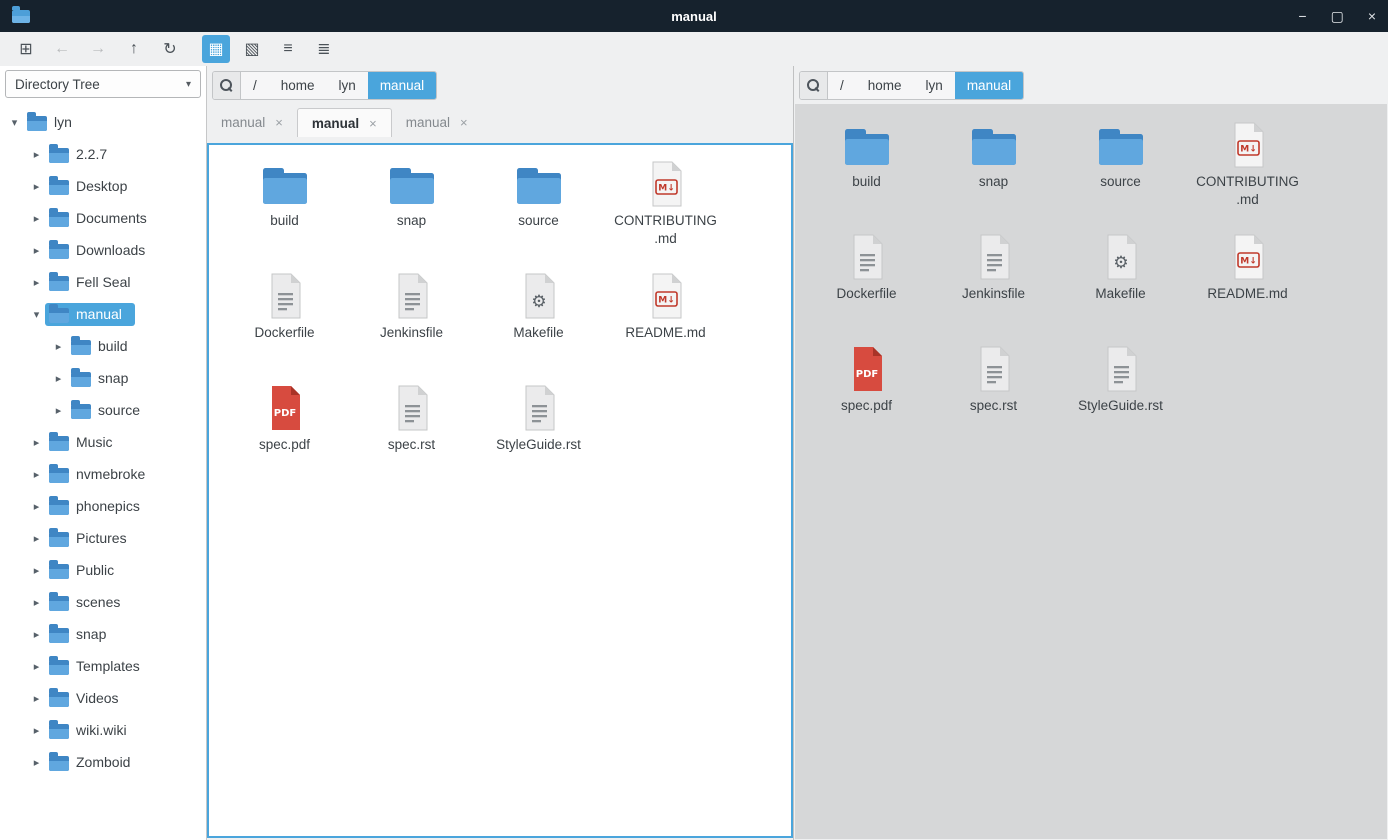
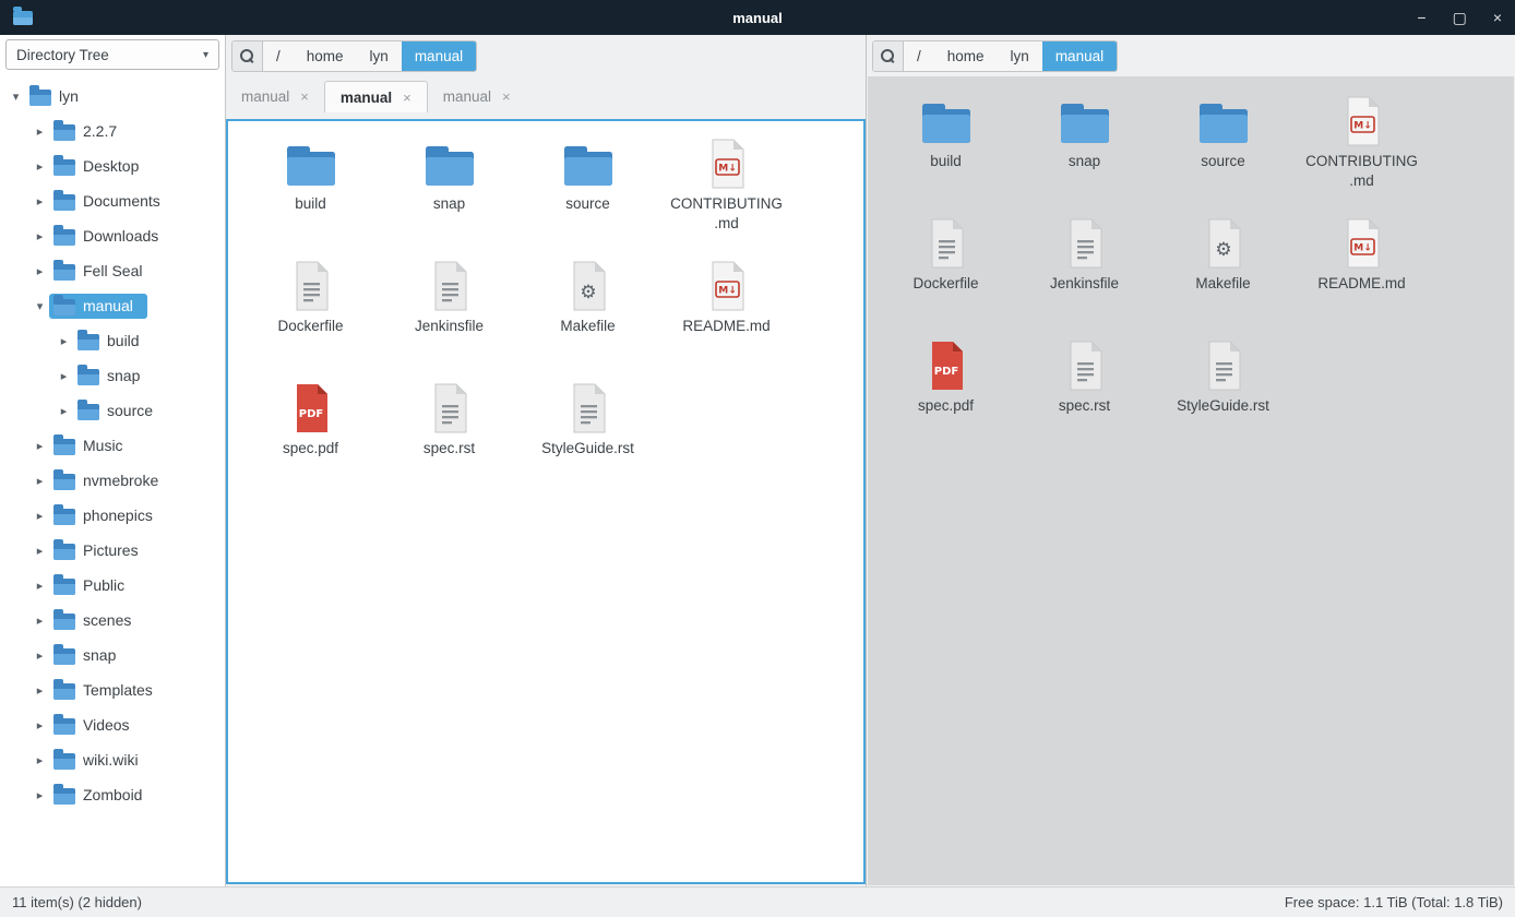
  manual
  −
  ▢
  ×
- ⊞
- ←
- →
- ↑
- ↻
- ▦
- ▧
- ≡
- ≣
  Directory Tree
  ▾
  ▾
  lyn
  ▸
  2.2.7
  ▸
  Desktop
  ▸
  Documents
  ▸
  Downloads
  ▸
  Fell Seal
  ▾
  manual
  ▸
  build
  ▸
  snap
  ▸
  source
  ▸
  Music
  ▸
  nvmebroke
  ▸
  phonepics
  ▸
  Pictures
  ▸
  Public
  ▸
  scenes
  ▸
  snap
  ▸
  Templates
  ▸
  Videos
  ▸
  wiki.wiki
  ▸
  Zomboid
  /
  home
  lyn
  manual
  manual
  ×
  manual
  ×
  manual
  ×
  build
  snap
  source
  M↓
  CONTRIBUTING.md
  Dockerfile
  Jenkinsfile
  ⚙
  Makefile
  M↓
  README.md
  PDF
  spec.pdf
  spec.rst
  StyleGuide.rst
  /
  home
  lyn
  manual
  build
  snap
  source
  M↓
  CONTRIBUTING.md
  Dockerfile
  Jenkinsfile
  ⚙
  Makefile
  M↓
  README.md
  PDF
  spec.pdf
  spec.rst
  StyleGuide.rst
+ 11 item(s) (2 hidden)
+ Free space: 1.1 TiB (Total: 1.8 TiB)
